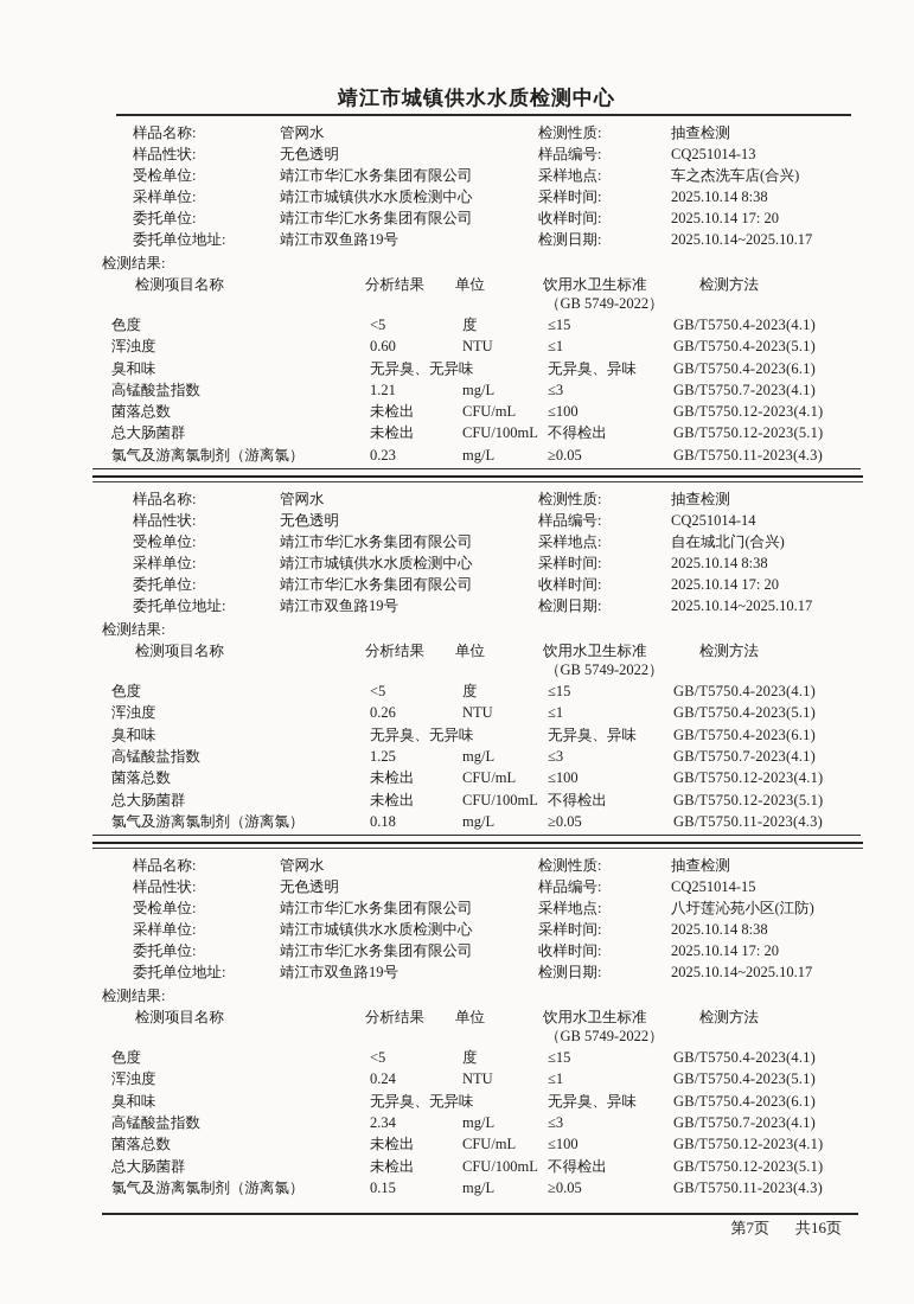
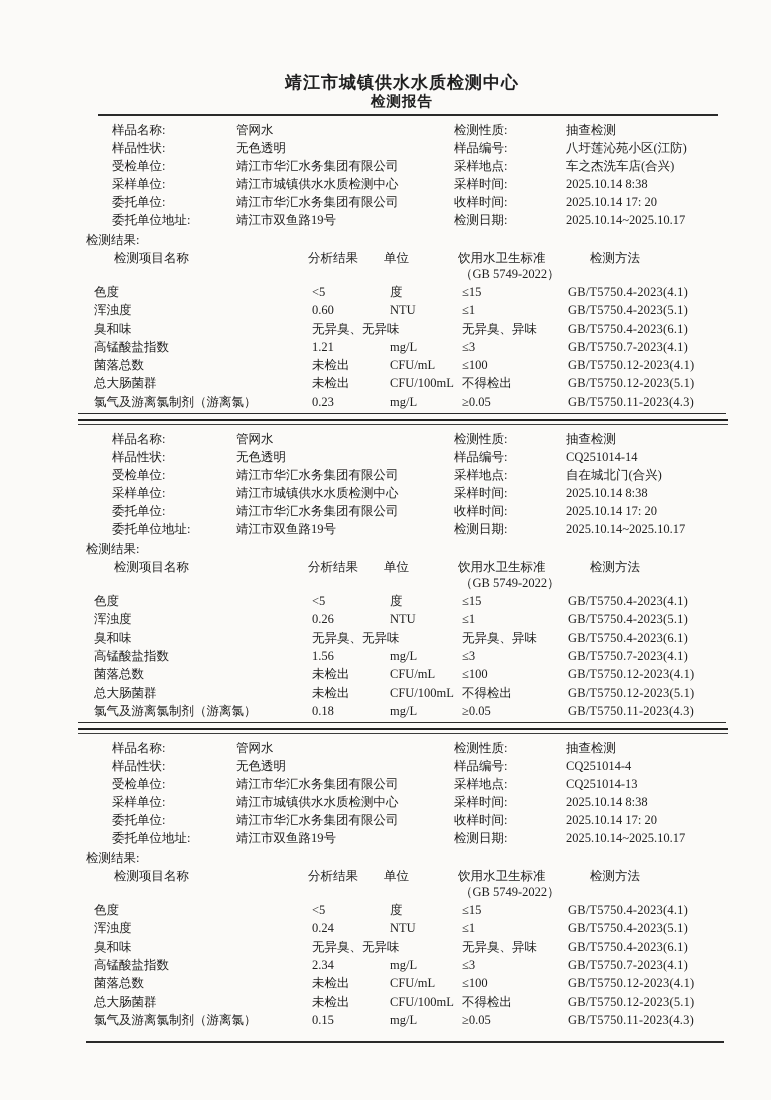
  靖江市城镇供水水质检测中心
+ 检测报告
  样品名称:
  管网水
  检测性质:
  抽查检测
  样品性状:
  无色透明
  样品编号:
- CQ251014-13
+ 八圩莲沁苑小区(江防)
  受检单位:
  靖江市华汇水务集团有限公司
  采样地点:
  车之杰洗车店(合兴)
  采样单位:
  靖江市城镇供水水质检测中心
  采样时间:
  2025.10.14 8:38
  委托单位:
  靖江市华汇水务集团有限公司
  收样时间:
  2025.10.14 17: 20
  委托单位地址:
  靖江市双鱼路19号
  检测日期:
  2025.10.14~2025.10.17
  检测结果:
  检测项目名称
  分析结果
  单位
  饮用水卫生标准
  检测方法
  （GB 5749-2022）
  色度
  <5
  度
  ≤15
  GB/T5750.4-2023(4.1)
  浑浊度
  0.60
  NTU
  ≤1
  GB/T5750.4-2023(5.1)
  臭和味
  无异臭、无异
  无异臭、异味
  GB/T5750.4-2023(6.1)
  高锰酸盐指数
  1.21
  mg/L
  ≤3
  GB/T5750.7-2023(4.1)
  菌落总数
  未检出
  CFU/mL
  ≤100
  GB/T5750.12-2023(4.1)
  总大肠菌群
  未检出
  CFU/100mL
  不得检出
  GB/T5750.12-2023(5.1)
  氯气及游离氯制剂（游离氯）
  0.23
  mg/L
  ≥0.05
  GB/T5750.11-2023(4.3)
  样品名称:
  管网水
  检测性质:
  抽查检测
  样品性状:
  无色透明
  样品编号:
  CQ251014-14
  受检单位:
  靖江市华汇水务集团有限公司
  采样地点:
  自在城北门(合兴)
  采样单位:
  靖江市城镇供水水质检测中心
  采样时间:
  2025.10.14 8:38
  委托单位:
  靖江市华汇水务集团有限公司
  收样时间:
  2025.10.14 17: 20
  委托单位地址:
  靖江市双鱼路19号
  检测日期:
  2025.10.14~2025.10.17
  检测结果:
  检测项目名称
  分析结果
  单位
  饮用水卫生标准
  检测方法
  （GB 5749-2022）
  色度
  <5
  度
  ≤15
  GB/T5750.4-2023(4.1)
  浑浊度
  0.26
  NTU
  ≤1
  GB/T5750.4-2023(5.1)
  臭和味
  无异臭、无异
  无异臭、异味
  GB/T5750.4-2023(6.1)
  高锰酸盐指数
- 1.25
+ 1.56
  mg/L
  ≤3
  GB/T5750.7-2023(4.1)
  菌落总数
  未检出
  CFU/mL
  ≤100
  GB/T5750.12-2023(4.1)
  总大肠菌群
  未检出
  CFU/100mL
  不得检出
  GB/T5750.12-2023(5.1)
  氯气及游离氯制剂（游离氯）
  0.18
  mg/L
  ≥0.05
  GB/T5750.11-2023(4.3)
  样品名称:
  管网水
  检测性质:
  抽查检测
  样品性状:
  无色透明
  样品编号:
- CQ251014-15
+ CQ251014-4
  受检单位:
  靖江市华汇水务集团有限公司
  采样地点:
- 八圩莲沁苑小区(江防)
+ CQ251014-13
  采样单位:
  靖江市城镇供水水质检测中心
  采样时间:
  2025.10.14 8:38
  委托单位:
  靖江市华汇水务集团有限公司
  收样时间:
  2025.10.14 17: 20
  委托单位地址:
  靖江市双鱼路19号
  检测日期:
  2025.10.14~2025.10.17
  检测结果:
  检测项目名称
  分析结果
  单位
  饮用水卫生标准
  检测方法
  （GB 5749-2022）
  色度
  <5
  度
  ≤15
  GB/T5750.4-2023(4.1)
  浑浊度
  0.24
  NTU
  ≤1
  GB/T5750.4-2023(5.1)
  臭和味
  无异臭、无异
  无异臭、异味
  GB/T5750.4-2023(6.1)
  高锰酸盐指数
  2.34
  mg/L
  ≤3
  GB/T5750.7-2023(4.1)
  菌落总数
  未检出
  CFU/mL
  ≤100
  GB/T5750.12-2023(4.1)
  总大肠菌群
  未检出
  CFU/100mL
  不得检出
  GB/T5750.12-2023(5.1)
  氯气及游离氯制剂（游离氯）
  0.15
  mg/L
  ≥0.05
  GB/T5750.11-2023(4.3)
- 第7页
- 共16页
